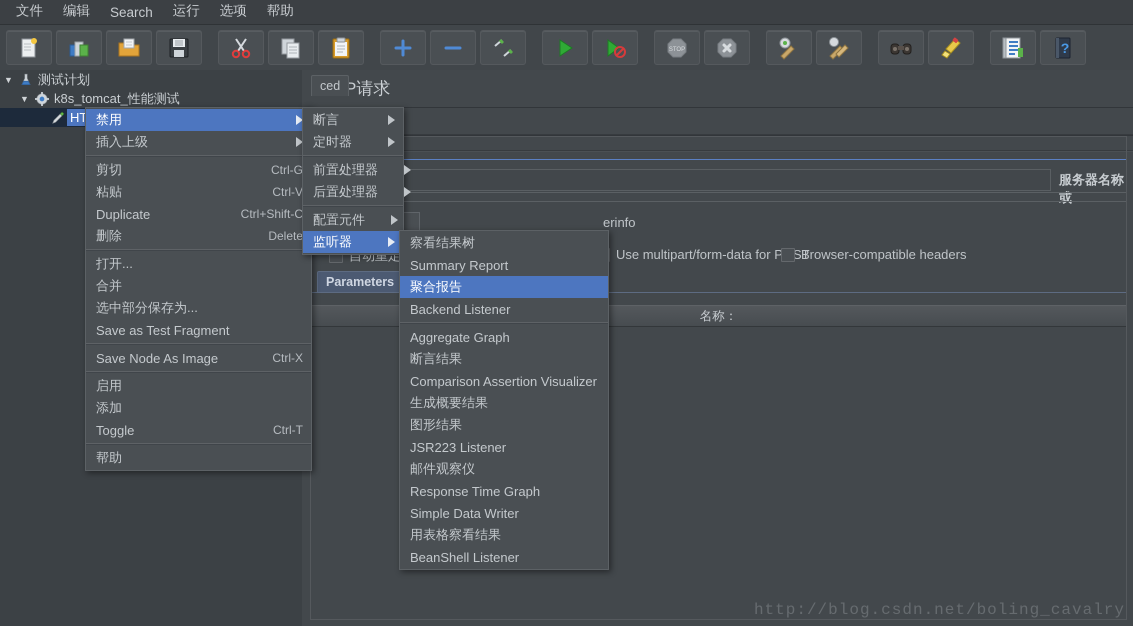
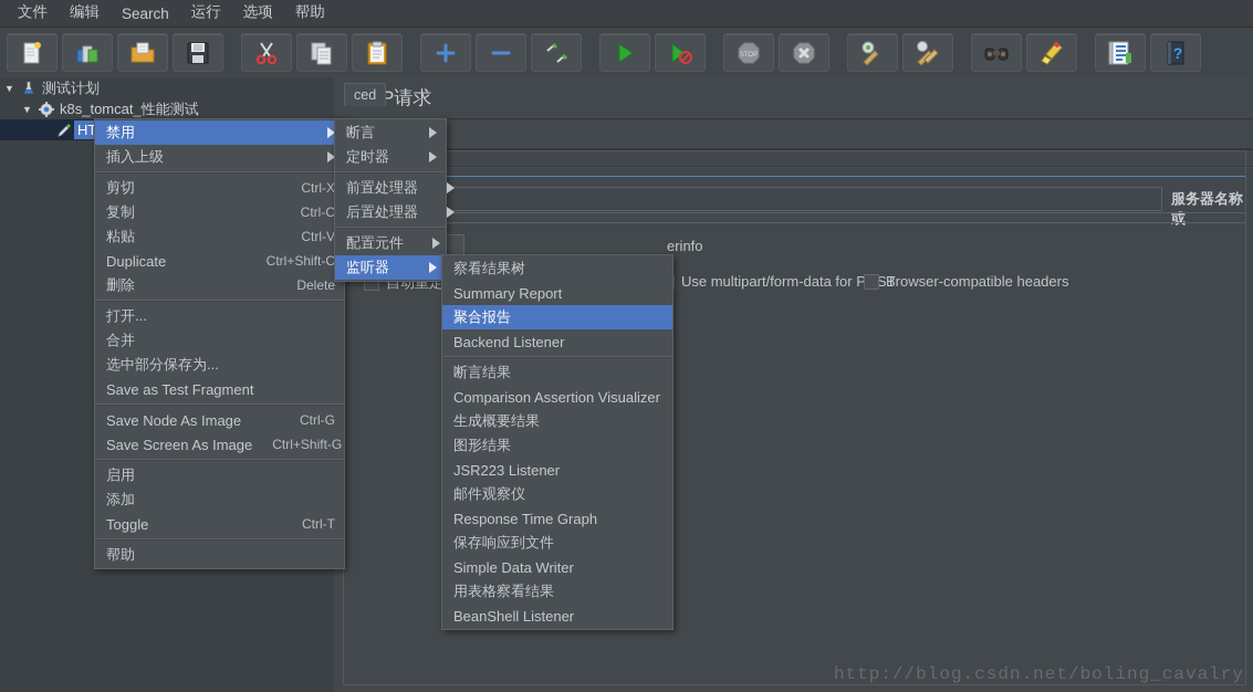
  文件
  编辑
  Search
  运行
  选项
  帮助
  ?
  ▼
  测试计划
  ▼
  k8s_tomcat_性能测试
  ced
  服务器名称或
  erinfo
  自动重定
  Use multipart/form-data for PST
  Browser-compatible headers
- Parameters
- 名称：
  禁用
  插入上级
  剪切
- Ctrl-G
+ Ctrl-X
+ 复制
+ Ctrl-C
  粘贴
  Ctrl-V
  Duplicate
  Ctrl+Shift-C
  删除
  Delete
  打开...
  合并
  选中部分保存为...
  Save as Test Fragment
  Save Node As Image
- Ctrl-X
+ Ctrl-G
+ Save Screen As Image
+ Ctrl+Shift-G
  启用
  添加
  Toggle
  Ctrl-T
  帮助
  断言
  定时器
  前置处理器
  后置处理器
  配置元件
  监听器
  察看结果树
  Summary Report
  聚合报告
  Backend Listener
- Aggregate Graph
  断言结果
  Comparison Assertion Visualizer
  生成概要结果
  图形结果
  JSR223 Listener
  邮件观察仪
  Response Time Graph
+ 保存响应到文件
  Simple Data Writer
  用表格察看结果
  BeanShell Listener
  http://blog.csdn.net/boling_cavalry
